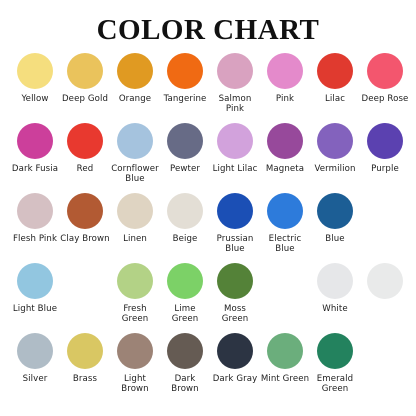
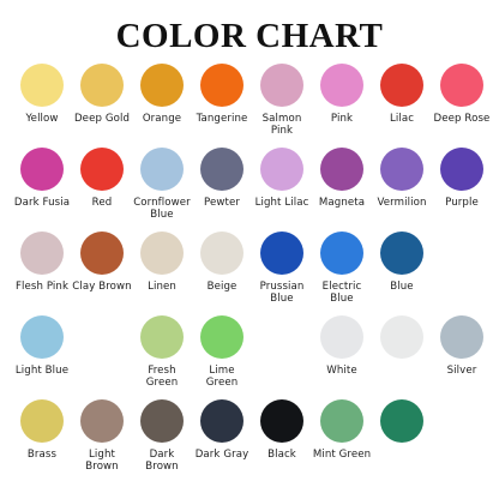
  COLOR CHART
  Yellow
  Deep Gold
  Orange
  Tangerine
  Salmon Pink
  Pink
  Lilac
  Deep Rose
  Dark Fusia
  Red
  Cornflower Blue
  Pewter
  Light Lilac
  Magneta
  Vermilion
  Purple
  Flesh Pink
  Clay Brown
  Linen
  Beige
  Prussian Blue
  Electric Blue
  Blue
  Light Blue
  Fresh Green
  Lime Green
- Moss Green
  White
  Silver
  Brass
  Light Brown
  Dark Brown
  Dark Gray
+ Black
  Mint Green
- Emerald Green
